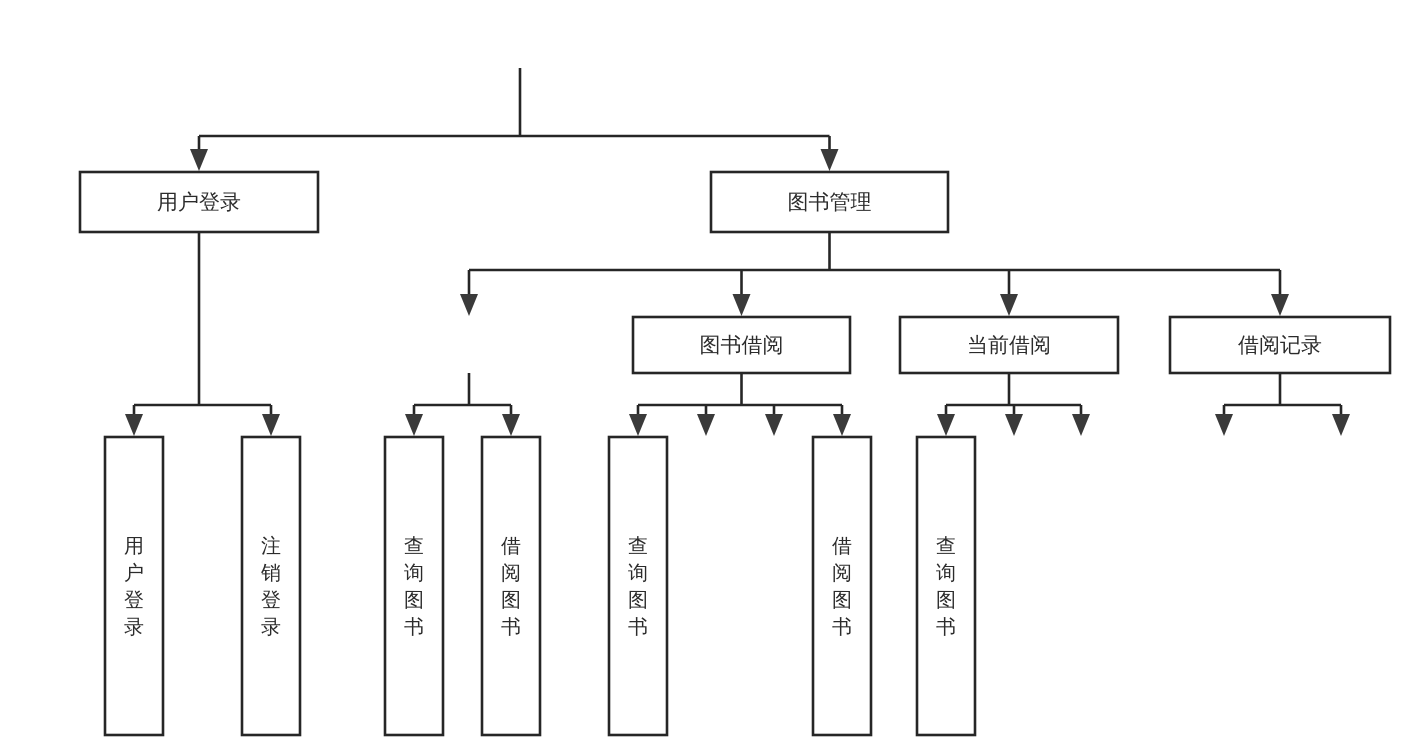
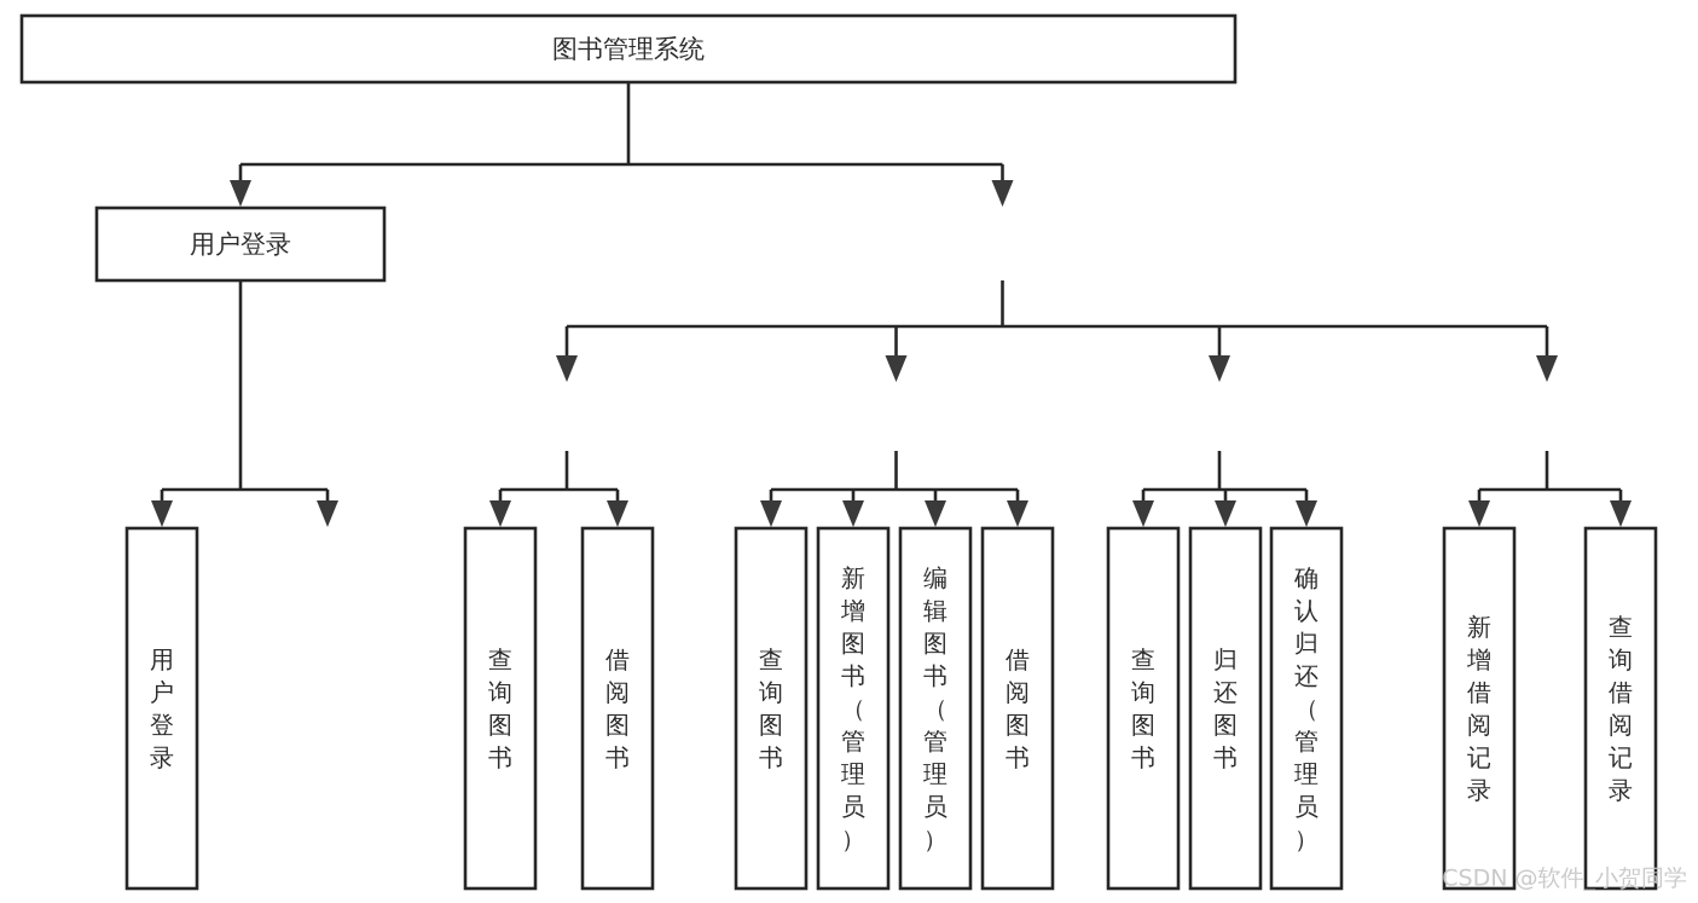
+ 图书管理系统
  用户登录
- 图书管理
- 图书借阅
- 当前借阅
- 借阅记录
  用户登录
- 注销登录
  查询图书
  借阅图书
  查询图书
+ 新增图书（管理员）
+ 编辑图书（管理员）
  借阅图书
  查询图书
+ 归还图书
+ 确认归还（管理员）
+ 新增借阅记录
+ 查询借阅记录
+ CSDN @软件_小贺同学
